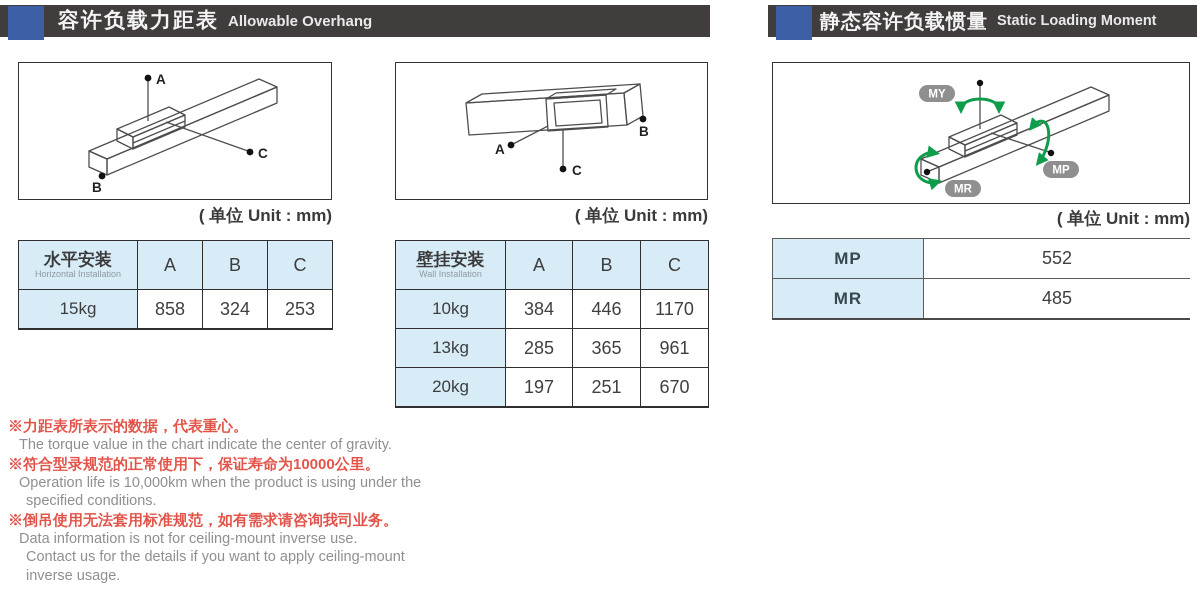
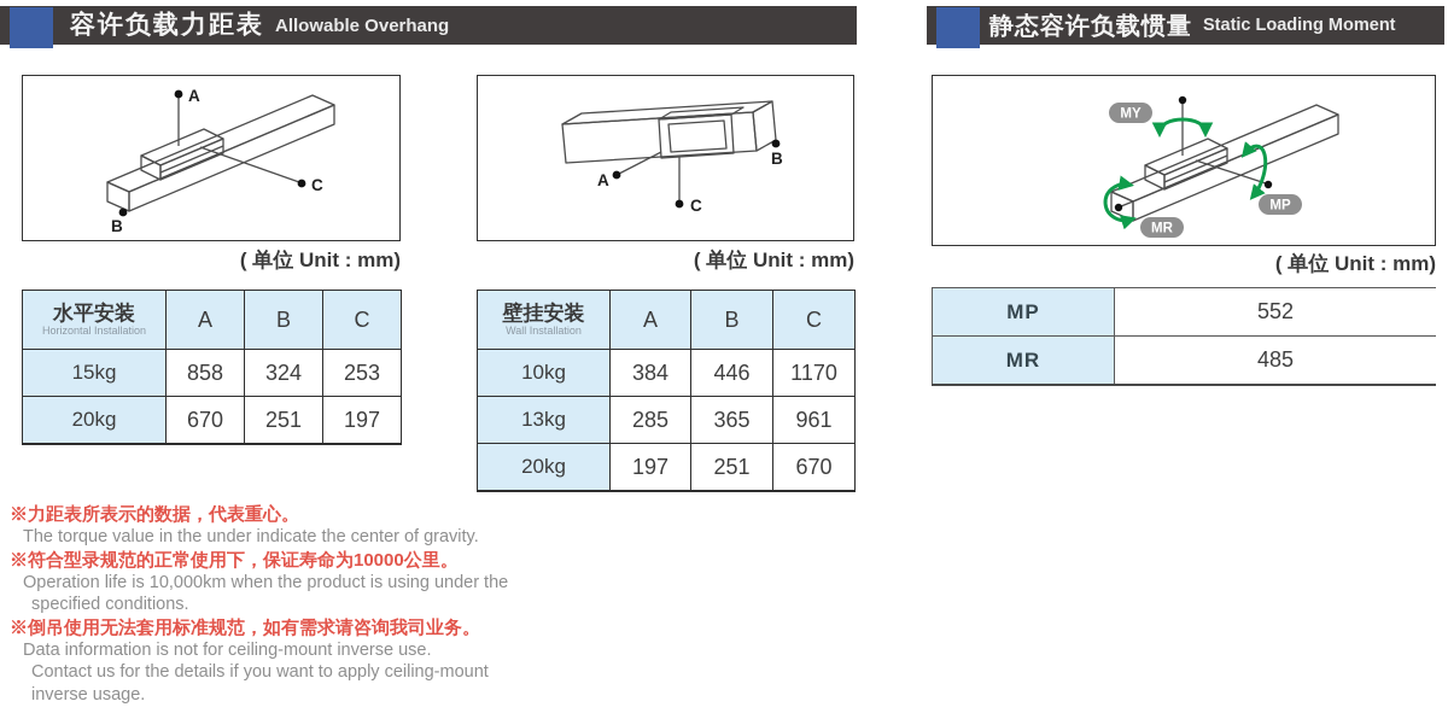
  容许负载力距表
  Allowable Overhang
  静态容许负载惯量
  Static Loading Moment
  A
  C
  B
  A
  B
  C
  MY
  MP
  MR
  ( 单位 Unit : mm)
  ( 单位 Unit : mm)
  ( 单位 Unit : mm)
  水平安装 Horizontal Installation	A	B	C
  15kg	858	324	253
+ 20kg	670	251	197
  壁挂安装 Wall Installation	A	B	C
  10kg	384	446	1170
  13kg	285	365	961
  20kg	197	251	670
  MP	552
  MR	485
  ※力距表所表示的数据，代表重心。
- The torque value in the chart indicate the center of gravity.
+ The torque value in the under indicate the center of gravity.
  ※符合型录规范的正常使用下，保证寿命为10000公里。
  Operation life is 10,000km when the product is using under the
  specified conditions.
  ※倒吊使用无法套用标准规范，如有需求请咨询我司业务。
  Data information is not for ceiling-mount inverse use.
  Contact us for the details if you want to apply ceiling-mount
  inverse usage.
